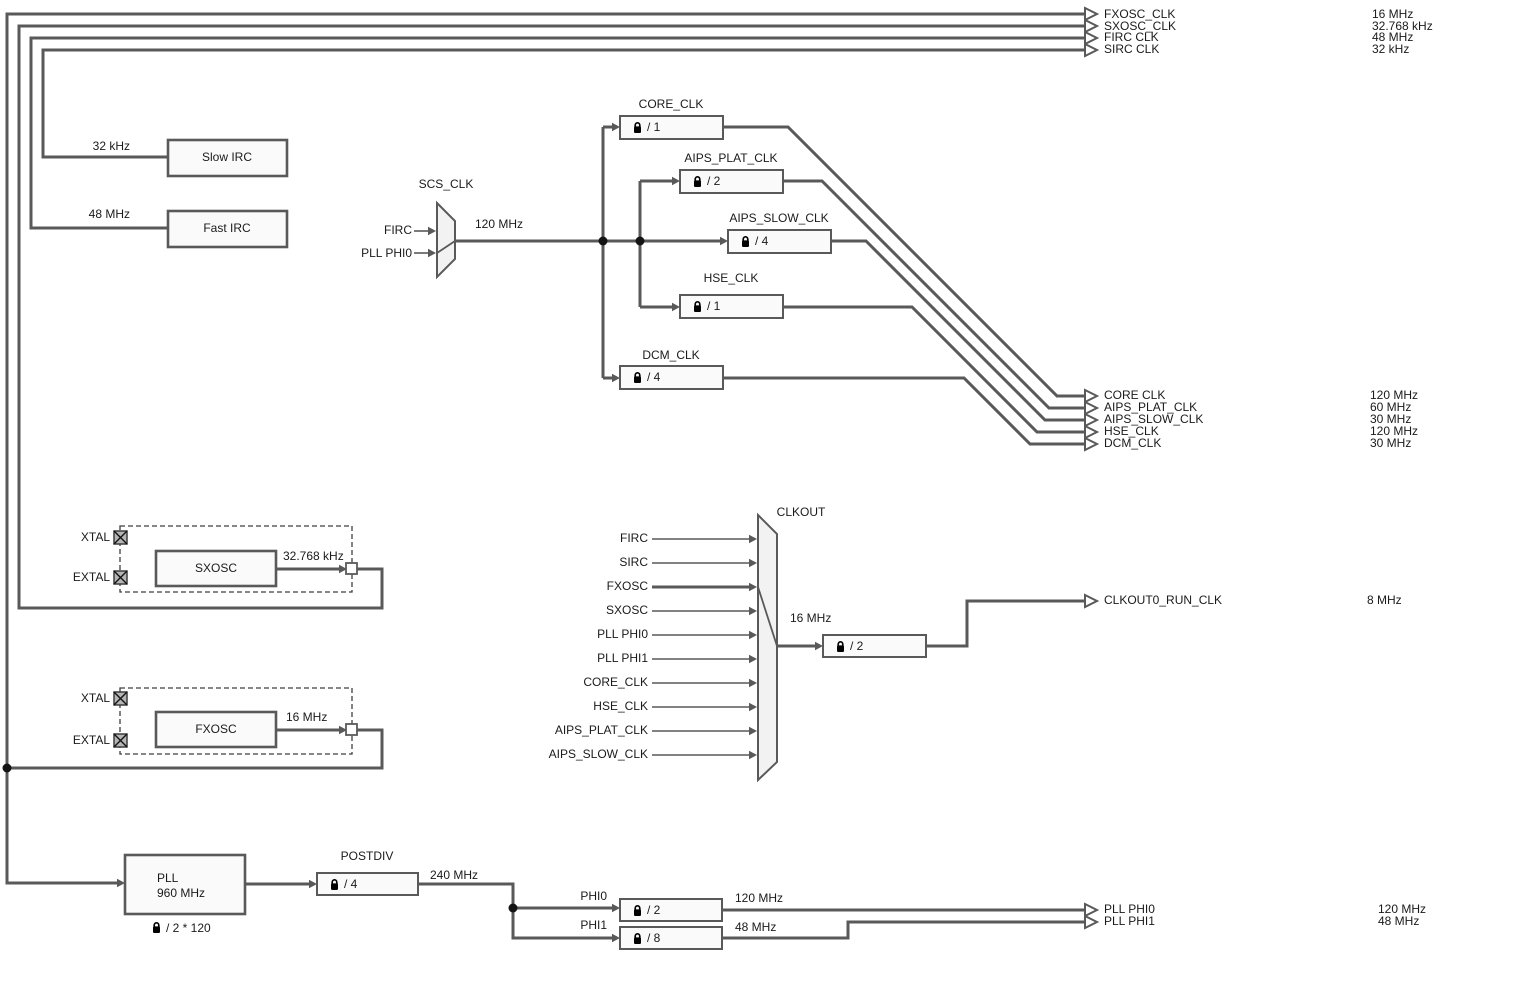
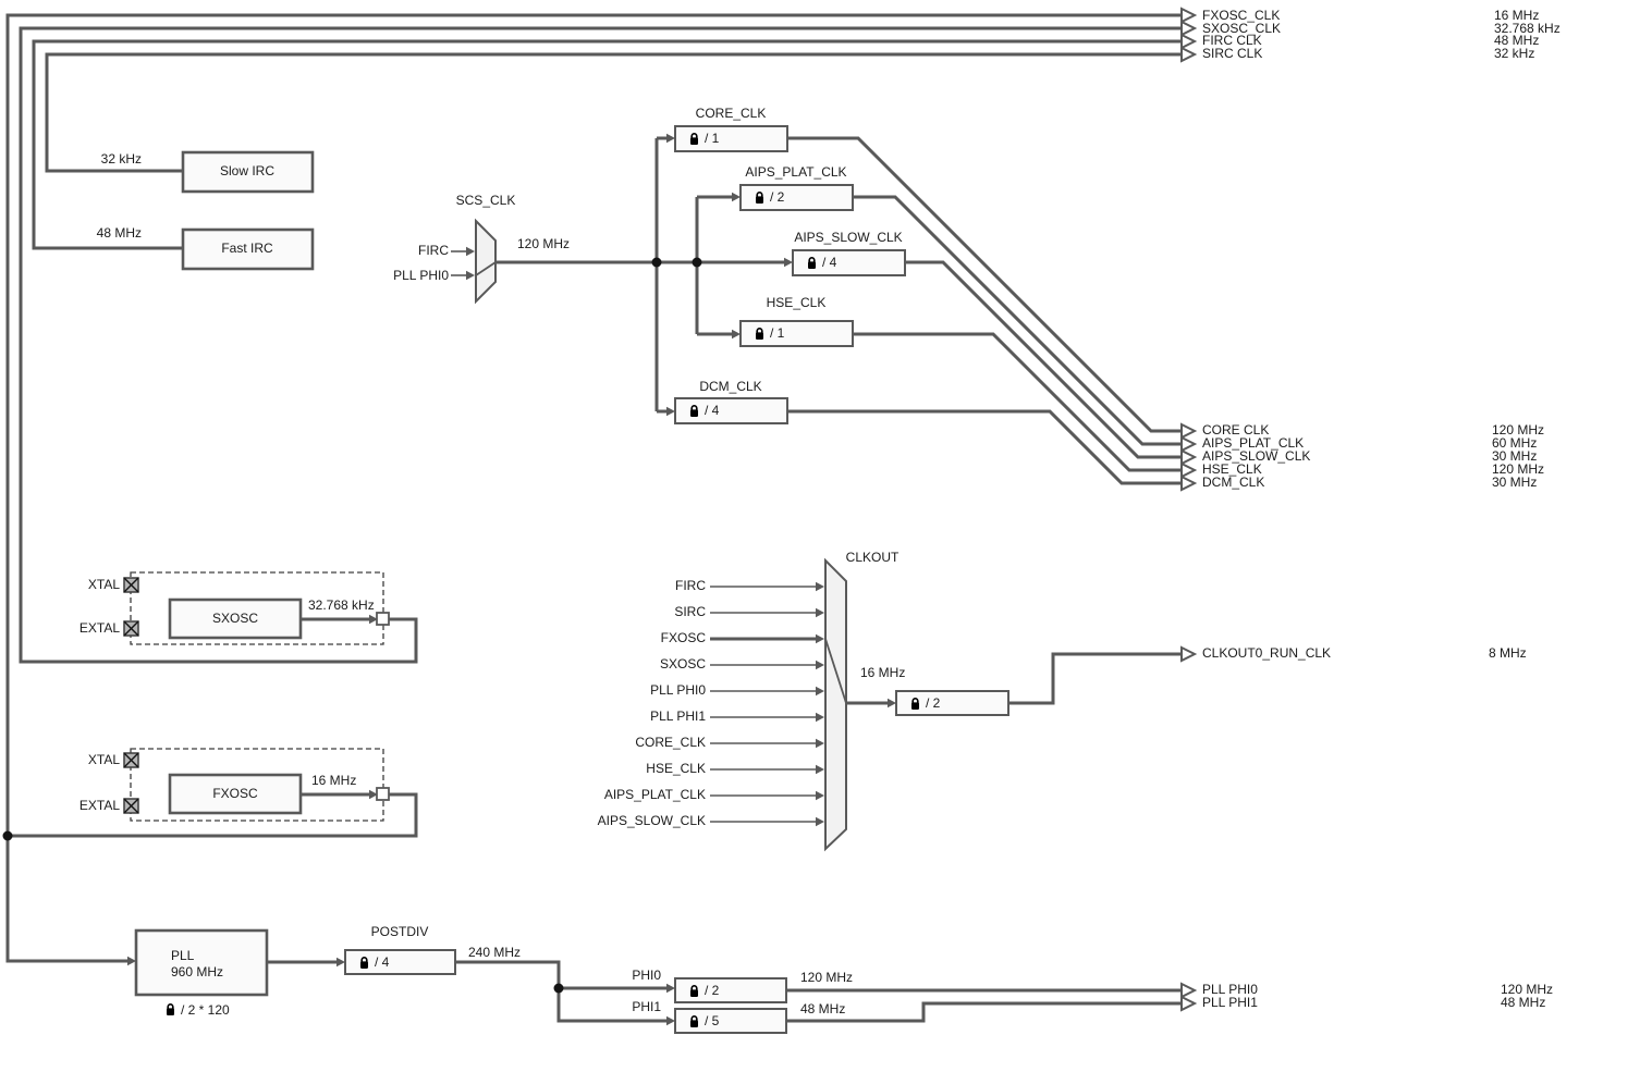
  FXOSC_CLK
  SXOSC_CLK
  FIRC CLK
  SIRC CLK
  16 MHz
  32.768 kHz
  48 MHz
  32 kHz
  32 kHz
  Slow IRC
  48 MHz
  Fast IRC
  SCS_CLK
  FIRC
  PLL PHI0
  120 MHz
  CORE_CLK
  / 1
  AIPS_PLAT_CLK
  / 2
  AIPS_SLOW_CLK
  / 4
  HSE_CLK
  / 1
  DCM_CLK
  / 4
  CORE CLK
  AIPS_PLAT_CLK
  AIPS_SLOW_CLK
  HSE_CLK
  DCM_CLK
  120 MHz
  60 MHz
  30 MHz
  120 MHz
  30 MHz
  XTAL
  EXTAL
  SXOSC
  32.768 kHz
  XTAL
  EXTAL
  FXOSC
  16 MHz
  CLKOUT
  FIRC
  SIRC
  FXOSC
  SXOSC
  PLL PHI0
  PLL PHI1
  CORE_CLK
  HSE_CLK
  AIPS_PLAT_CLK
  AIPS_SLOW_CLK
  16 MHz
  / 2
  CLKOUT0_RUN_CLK
  8 MHz
  PLL
  960 MHz
  / 2 * 120
  POSTDIV
  / 4
  240 MHz
  PHI0
  / 2
  120 MHz
  PHI1
- / 8
+ / 5
  48 MHz
  PLL PHI0
  PLL PHI1
  120 MHz
  48 MHz
